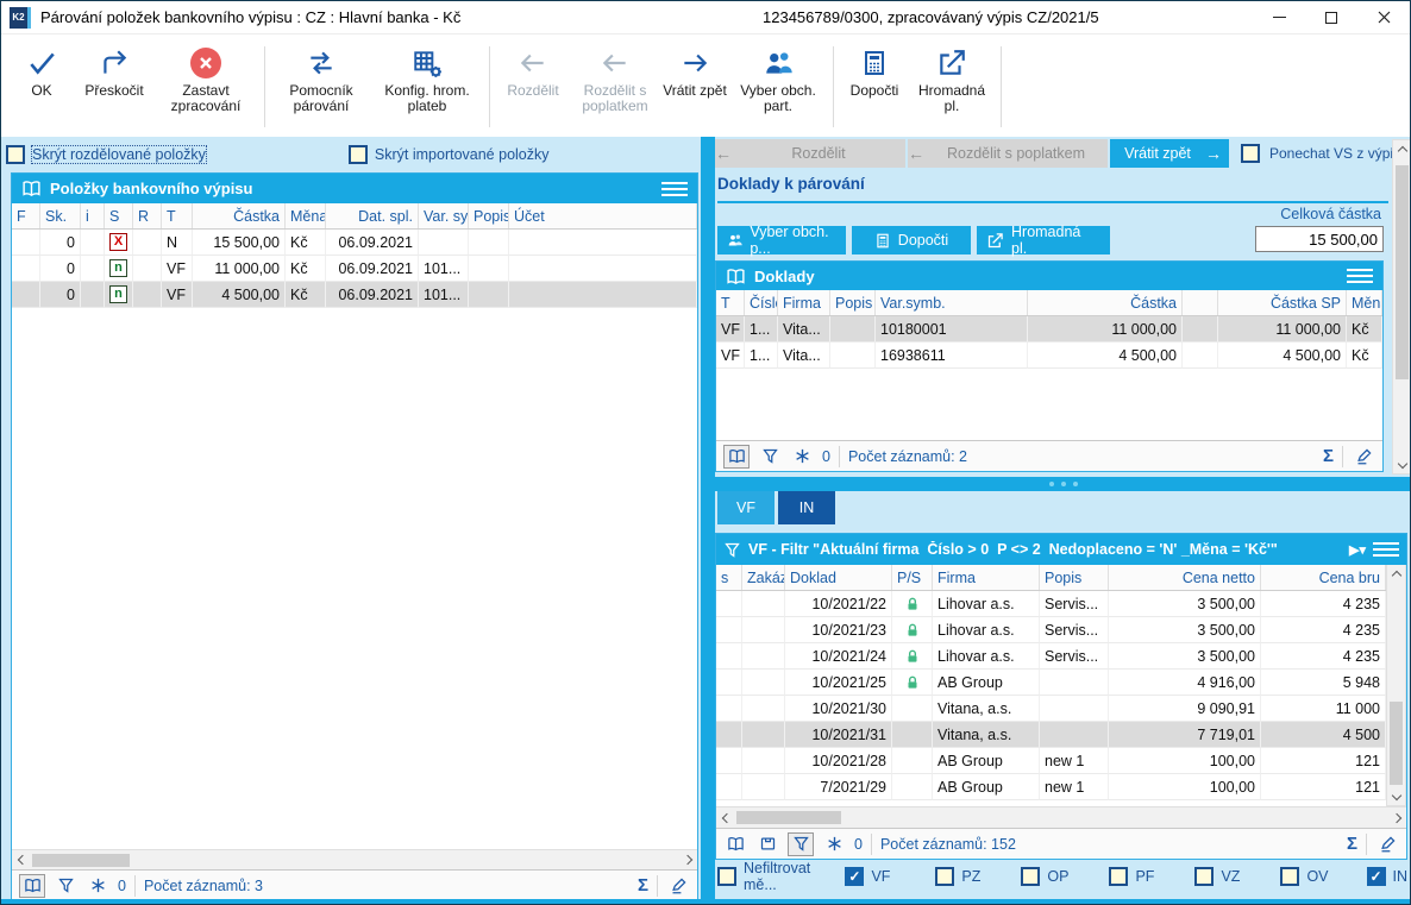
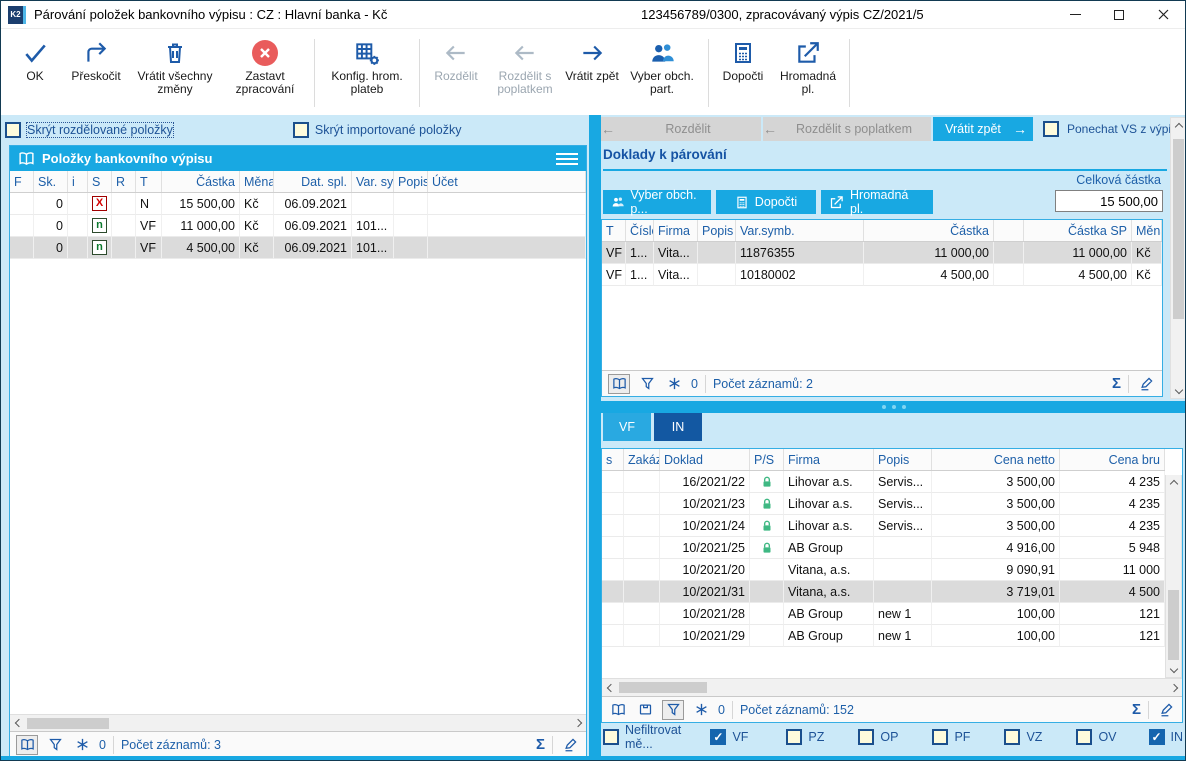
  K2
  Párování položek bankovního výpisu : CZ : Hlavní banka - Kč
  123456789/0300, zpracovávaný výpis CZ/2021/5
  OK
  Přeskočit
+ Vrátit všechny změny
  Zastavt zpracování
- Pomocník párování
  Konfig. hrom. plateb
  Rozdělit
  Rozdělit s poplatkem
  Vrátit zpět
  Vyber obch. part.
  Dopočti
  Hromadná pl.
  Skrýt rozdělované položky
  Skrýt importované položky
  Položky bankovního výpisu
  F
  Sk.
  i
  S
  R
  T
  Částka
  Měna
  Dat. spl.
  Var. sy
  Popis
  Účet
  0
  X
  N
  15 500,00
  Kč
  06.09.2021
  0
  n
  VF
  11 000,00
  Kč
  06.09.2021
  101...
  0
  n
  VF
  4 500,00
  Kč
  06.09.2021
  101...
  0
  Počet záznamů: 3
  Σ
  ←
  Rozdělit
  ←
  Rozdělit s poplatkem
  Vrátit zpět
  →
  Ponechat VS z výp
  Doklady k párování
  Celková částka
  15 500,00
  Vyber obch. p...
  Dopočti
  Hromadná pl.
- Doklady
  T
  Čísl
  Firma
  Popis
  Var.symb.
  Částka
  Částka SP
  Měn
  VF
  1...
  Vita...
- 10180001
+ 11876355
  11 000,00
  11 000,00
  Kč
  VF
  1...
  Vita...
- 16938611
+ 10180002
  4 500,00
  4 500,00
  Kč
  0
  Počet záznamů: 2
  Σ
  VF
  IN
- VF - Filtr "Aktuální firma Číslo > 0 P <> 2 Nedoplaceno = 'N' _Měna = 'Kč'"
- ▶▾
  s
  Zakáz
  Doklad
  P/S
  Firma
  Popis
  Cena netto
  Cena bru
- 10/2021/22
+ 16/2021/22
  Lihovar a.s.
  Servis...
  3 500,00
  4 235
  10/2021/23
  Lihovar a.s.
  Servis...
  3 500,00
  4 235
  10/2021/24
  Lihovar a.s.
  Servis...
  3 500,00
  4 235
  10/2021/25
  AB Group
  4 916,00
  5 948
- 10/2021/30
+ 10/2021/20
  Vitana, a.s.
  9 090,91
  11 000
  10/2021/31
  Vitana, a.s.
- 7 719,01
+ 3 719,01
  4 500
  10/2021/28
  AB Group
  new 1
  100,00
  121
- 7/2021/29
+ 10/2021/29
  AB Group
  new 1
  100,00
  121
  0
  Počet záznamů: 152
  Σ
  Nefiltrovat mě...
  VF
  PZ
  OP
  PF
  VZ
  OV
  IN
